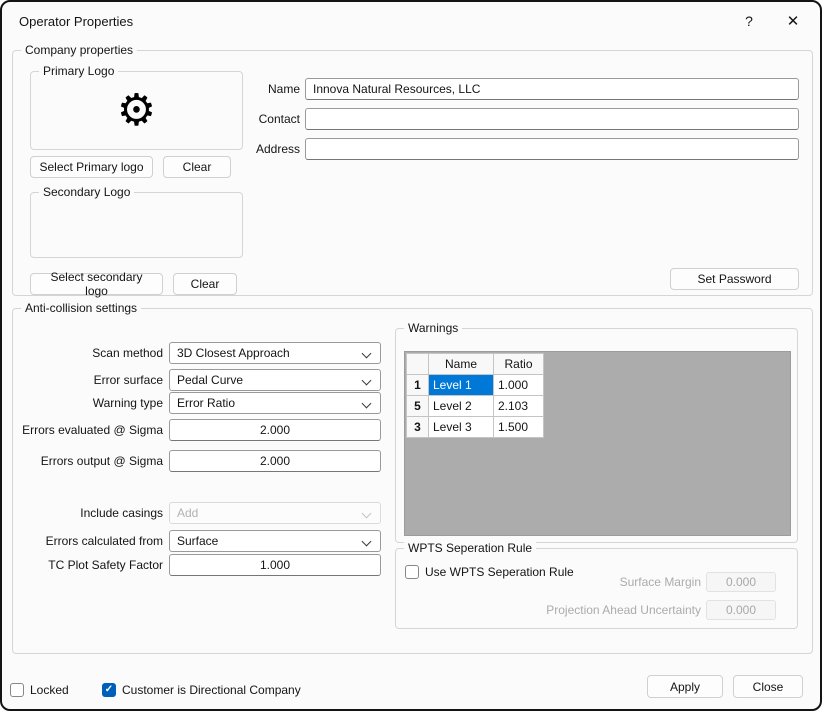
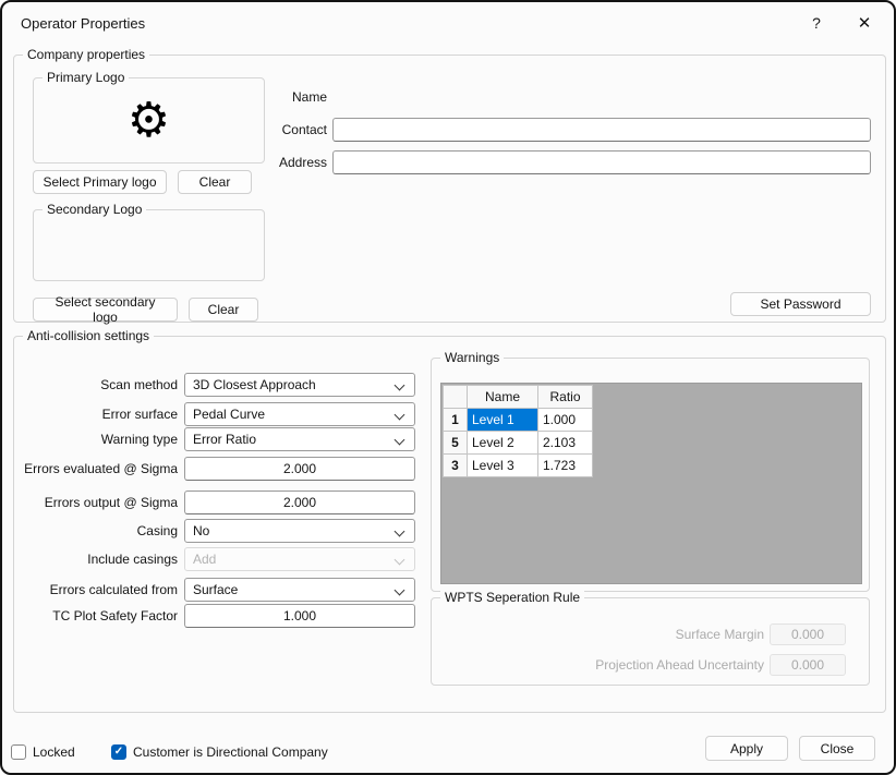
  Operator Properties
  ?
  ✕
  Company properties
  Primary Logo
  ⚙
  Select Primary logo
  Clear
  Secondary Logo
  Select secondary logo
  Clear
  Name
- Innova Natural Resources, LLC
  Contact
  Address
  Set Password
  Anti-collision settings
  Scan method
  3D Closest Approach
  Error surface
  Pedal Curve
  Warning type
  Error Ratio
  Errors evaluated @ Sigma
  2.000
  Errors output @ Sigma
  2.000
+ Casing
+ No
  Include casings
  Add
  Errors calculated from
  Surface
  TC Plot Safety Factor
  1.000
  Warnings
  Name
  Ratio
  1
  Level 1
  1.000
  5
  Level 2
  2.103
  3
  Level 3
- 1.500
+ 1.723
  WPTS Seperation Rule
- Use WPTS Seperation Rule
  Surface Margin
  0.000
  Projection Ahead Uncertainty
  0.000
  Locked
  ✓
  Customer is Directional Company
  Apply
  Close
